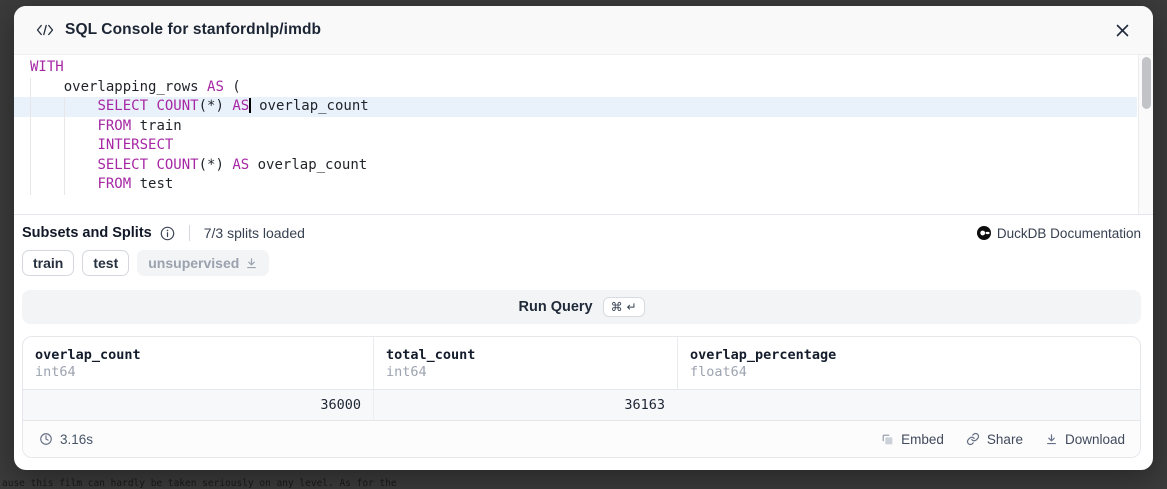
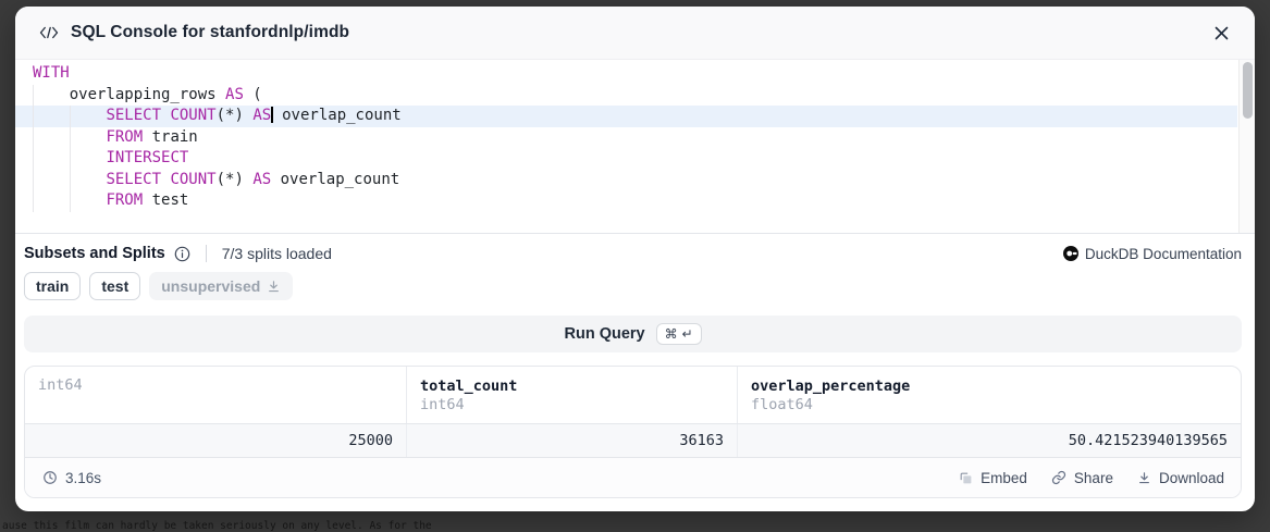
  ause this film can hardly be taken seriously on any level. As for the
  SQL Console for stanfordnlp/imdb
  WITH
  overlapping_rows AS (
  SELECT COUNT(*) AS overlap_count
  FROM train
  INTERSECT
  SELECT COUNT(*) AS overlap_count
  FROM test
  Subsets and Splits
  7/3 splits loaded
  DuckDB Documentation
  train
  test
  unsupervised
  Run Query
  ⌘ ↵
- overlap_count
  int64
  total_count
  int64
  overlap_percentage
  float64
- 36000
+ 25000
  36163
+ 50.421523940139565
  3.16s
  Embed
  Share
  Download
